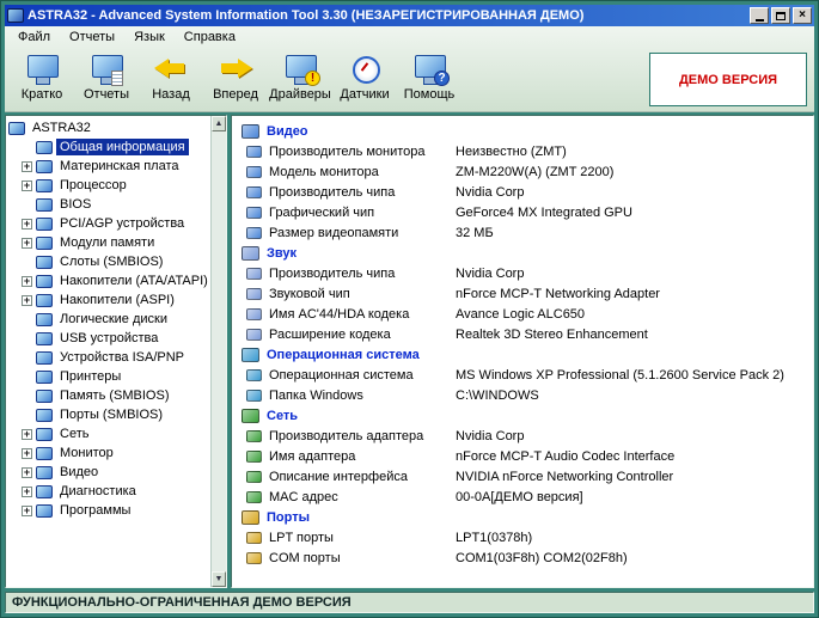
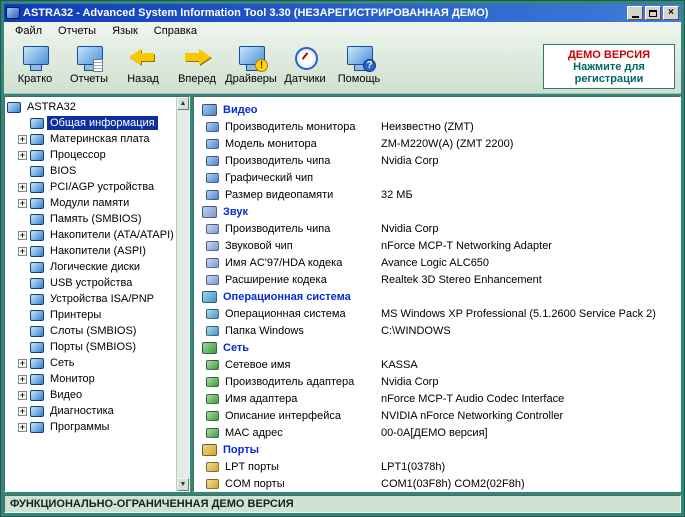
  ASTRA32 - Advanced System Information Tool 3.30 (НЕЗАРЕГИСТРИРОВАННАЯ ДЕМО)
  ×
  Файл
  Отчеты
  Язык
  Справка
  Кратко
  Отчеты
  Назад
  Вперед
  !
  Драйверы
  Датчики
  ?
  Помощь
  ДЕМО ВЕРСИЯ
+ Нажмите для регистрации
  ASTRA32
  Общая информация
  +
  Материнская плата
  +
  Процессор
  BIOS
  +
  PCI/AGP устройства
  +
  Модули памяти
- Слоты (SMBIOS)
+ Память (SMBIOS)
  +
  Накопители (ATA/ATAPI)
  +
  Накопители (ASPI)
  Логические диски
  USB устройства
  Устройства ISA/PNP
  Принтеры
- Память (SMBIOS)
+ Слоты (SMBIOS)
  Порты (SMBIOS)
  +
  Сеть
  +
  Монитор
  +
  Видео
  +
  Диагностика
  +
  Программы
  Видео
  Производитель монитора
  Неизвестно (ZMT)
  Модель монитора
  ZM-M220W(A) (ZMT 2200)
  Производитель чипа
  Nvidia Corp
  Графический чип
- GeForce4 MX Integrated GPU
  Размер видеопамяти
  32 МБ
  Звук
  Производитель чипа
  Nvidia Corp
  Звуковой чип
  nForce MCP-T Networking Adapter
- Имя AC'44/HDA кодека
+ Имя AC'97/HDA кодека
  Avance Logic ALC650
  Расширение кодека
  Realtek 3D Stereo Enhancement
  Операционная система
  Операционная система
  MS Windows XP Professional (5.1.2600 Service Pack 2)
  Папка Windows
  C:\WINDOWS
  Сеть
+ Сетевое имя
+ KASSA
  Производитель адаптера
  Nvidia Corp
  Имя адаптера
  nForce MCP-T Audio Codec Interface
  Описание интерфейса
  NVIDIA nForce Networking Controller
  MAC адрес
  00-0A[ДЕМО версия]
  Порты
  LPT порты
  LPT1(0378h)
  COM порты
  COM1(03F8h) COM2(02F8h)
  ФУНКЦИОНАЛЬНО-ОГРАНИЧЕННАЯ ДЕМО ВЕРСИЯ
